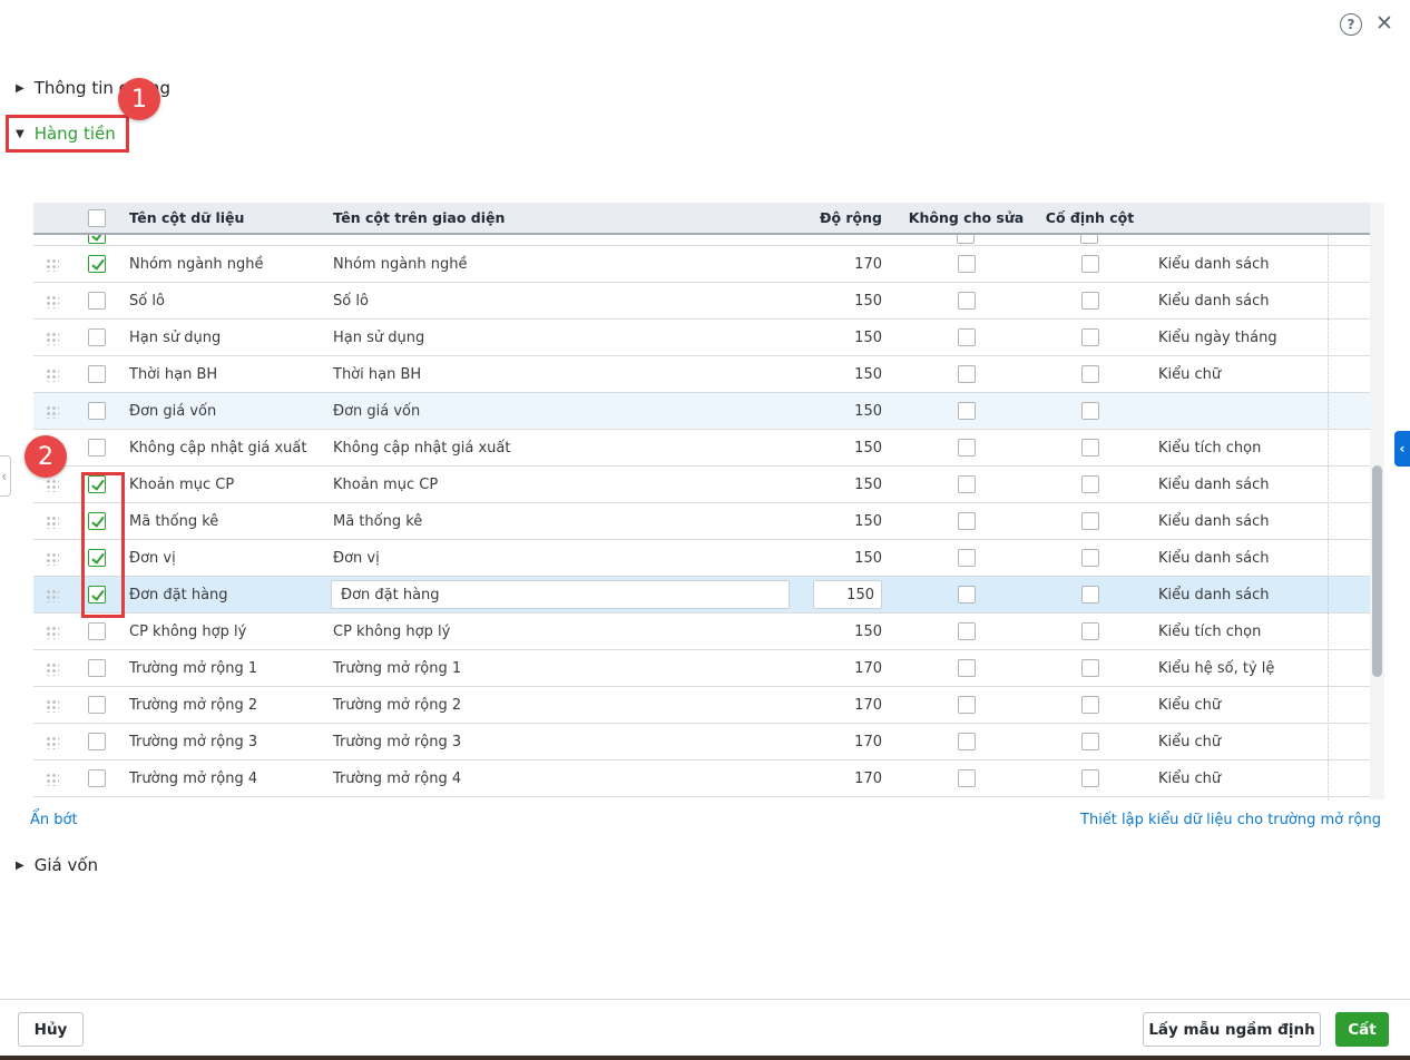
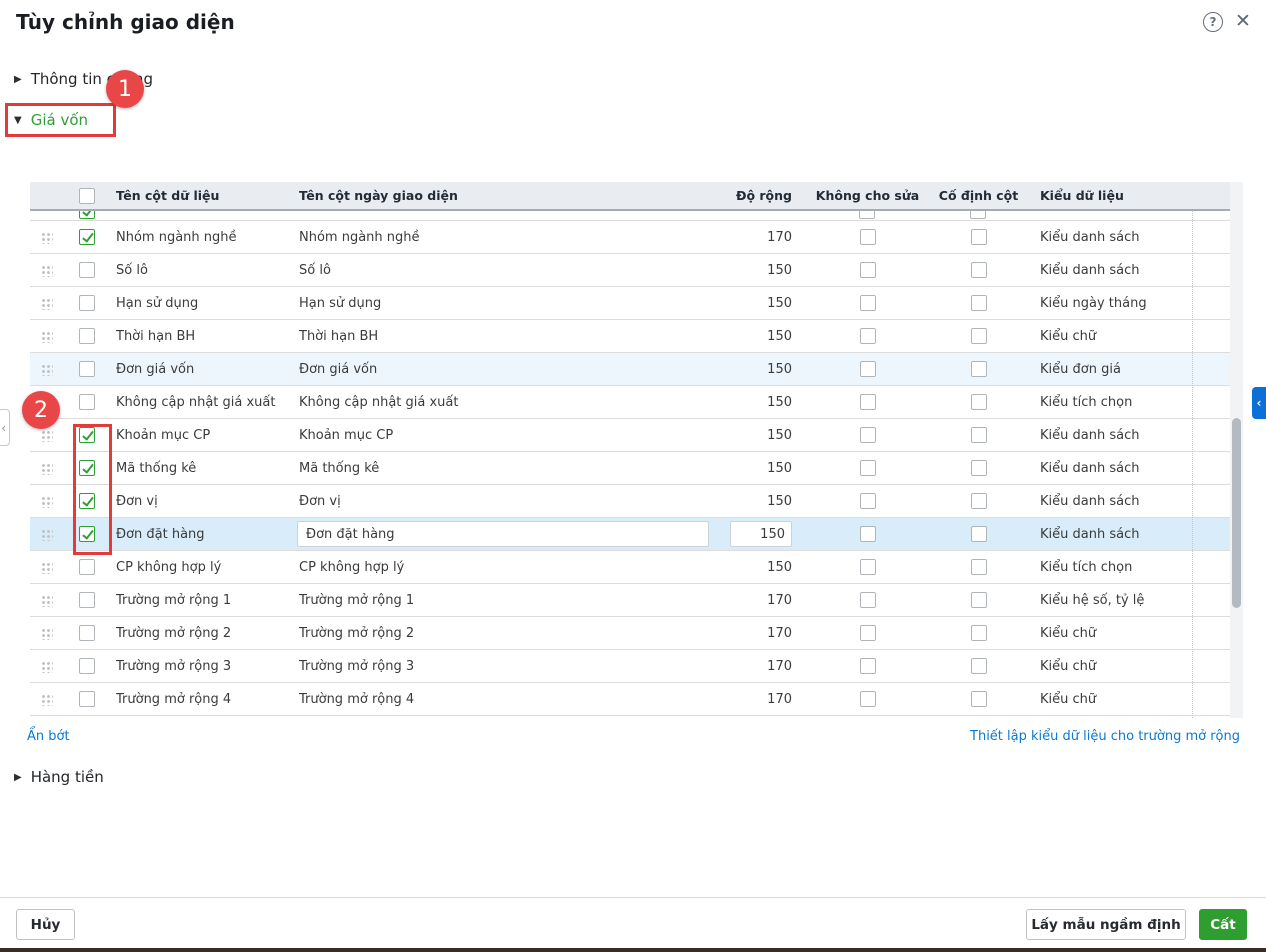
+ Tùy chỉnh giao diện
  ?
  ✕
  ▶
  ▼
- Hàng tiền
+ Giá vốn
  Tên cột dữ liệu
- Tên cột trên giao diện
+ Tên cột ngày giao diện
  Độ rộng
  Không cho sửa
  Cố định cột
+ Kiểu dữ liệu
  Nhóm ngành nghề
  Nhóm ngành nghề
  170
  Kiểu danh sách
  Số lô
  Số lô
  150
  Kiểu danh sách
  Hạn sử dụng
  Hạn sử dụng
  150
  Kiểu ngày tháng
  Thời hạn BH
  Thời hạn BH
  150
  Kiểu chữ
  Đơn giá vốn
  Đơn giá vốn
  150
+ Kiểu đơn giá
  Không cập nhật giá xuất
  Không cập nhật giá xuất
  150
  Kiểu tích chọn
  Khoản mục CP
  Khoản mục CP
  150
  Kiểu danh sách
  Mã thống kê
  Mã thống kê
  150
  Kiểu danh sách
  Đơn vị
  Đơn vị
  150
  Kiểu danh sách
  Đơn đặt hàng
  Đơn đặt hàng
  150
  Kiểu danh sách
  CP không hợp lý
  CP không hợp lý
  150
  Kiểu tích chọn
  Trường mở rộng 1
  Trường mở rộng 1
  170
  Kiểu hệ số, tỷ lệ
  Trường mở rộng 2
  Trường mở rộng 2
  170
  Kiểu chữ
  Trường mở rộng 3
  Trường mở rộng 3
  170
  Kiểu chữ
  Trường mở rộng 4
  Trường mở rộng 4
  170
  Kiểu chữ
  ‹
  ‹
  Ẩn bớt
  Thiết lập kiểu dữ liệu cho trường mở rộng
  ▶
- Giá vốn
+ Hàng tiền
  Hủy
  Lấy mẫu ngầm định
  Cất
  1
  2
